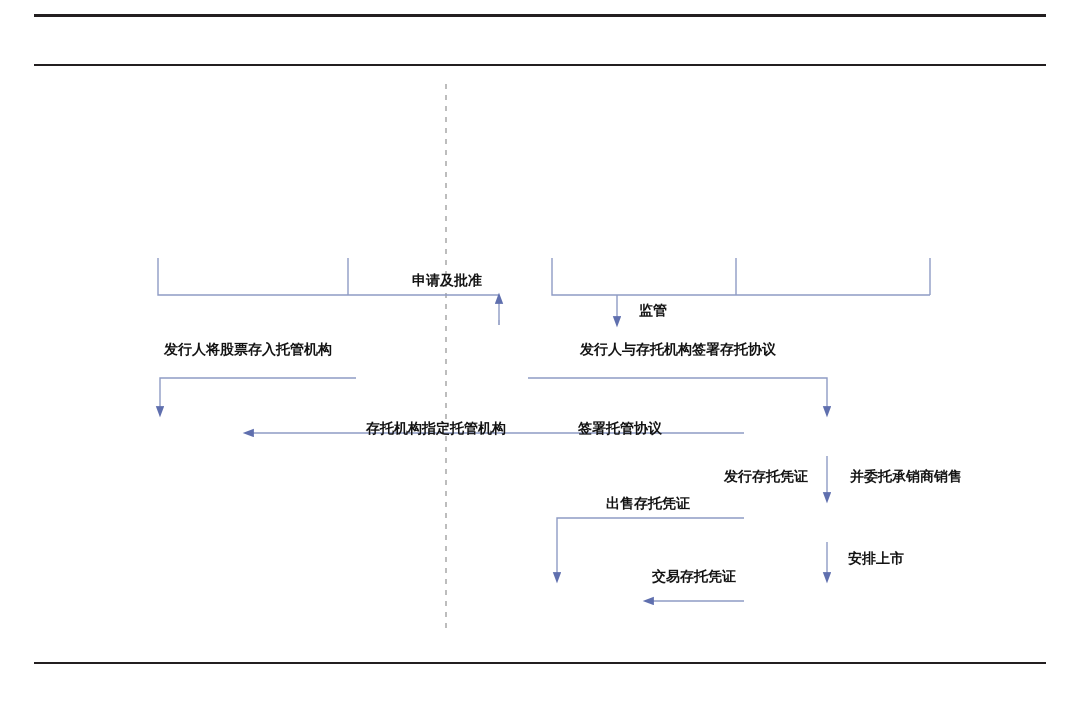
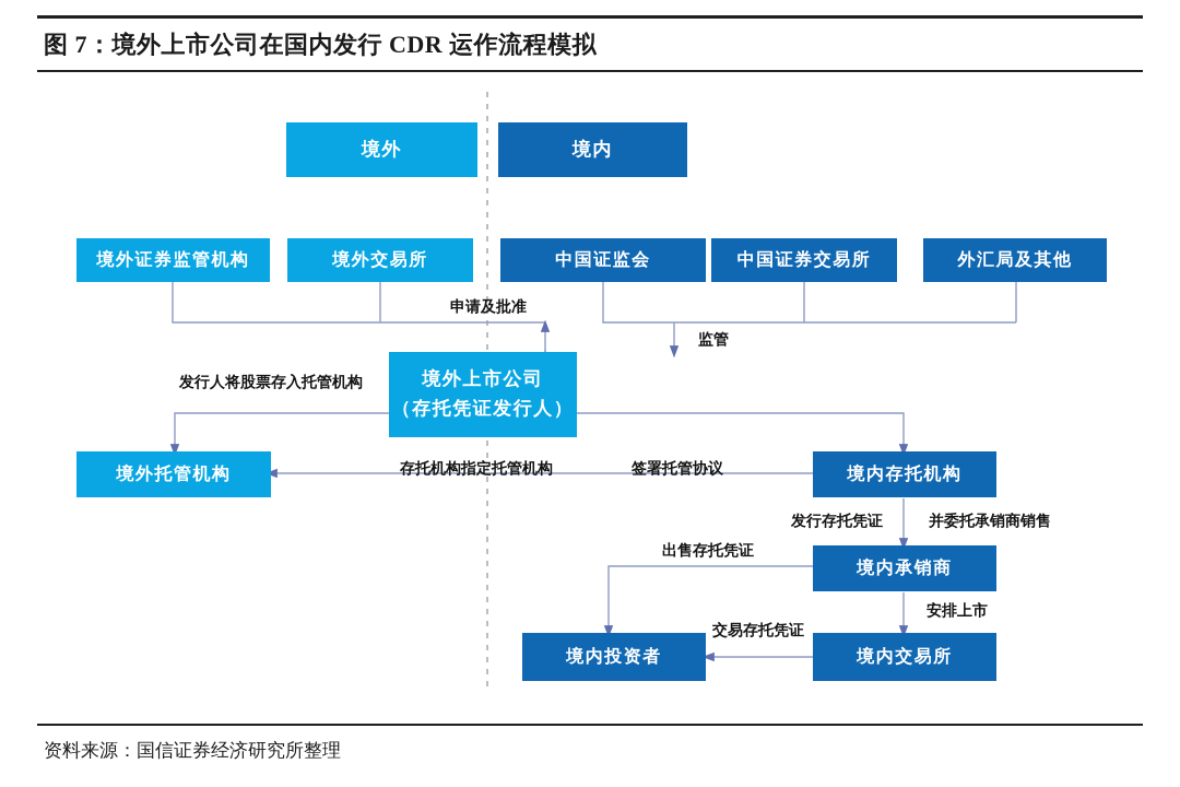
+ 图 7：境外上市公司在国内发行 CDR 运作流程模拟
+ 境外
+ 境内
+ 境外证券监管机构
+ 境外交易所
+ 中国证监会
+ 中国证券交易所
+ 外汇局及其他
+ 境外上市公司
+ （存托凭证发行人）
+ 境外托管机构
+ 境内存托机构
+ 境内承销商
+ 境内投资者
+ 境内交易所
  申请及批准
  监管
  发行人将股票存入托管机构
- 发行人与存托机构签署存托协议
  存托机构指定托管机构
  签署托管协议
  发行存托凭证
  并委托承销商销售
  出售存托凭证
  安排上市
  交易存托凭证
+ 资料来源：国信证券经济研究所整理
